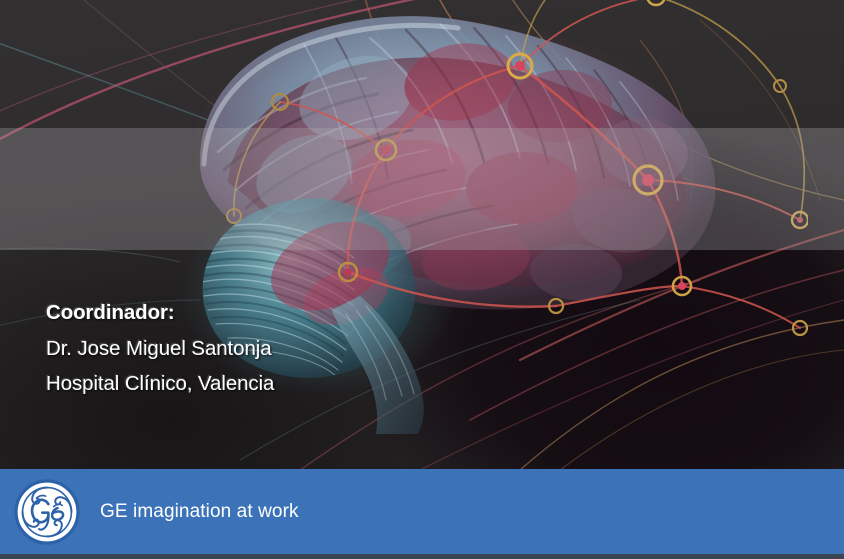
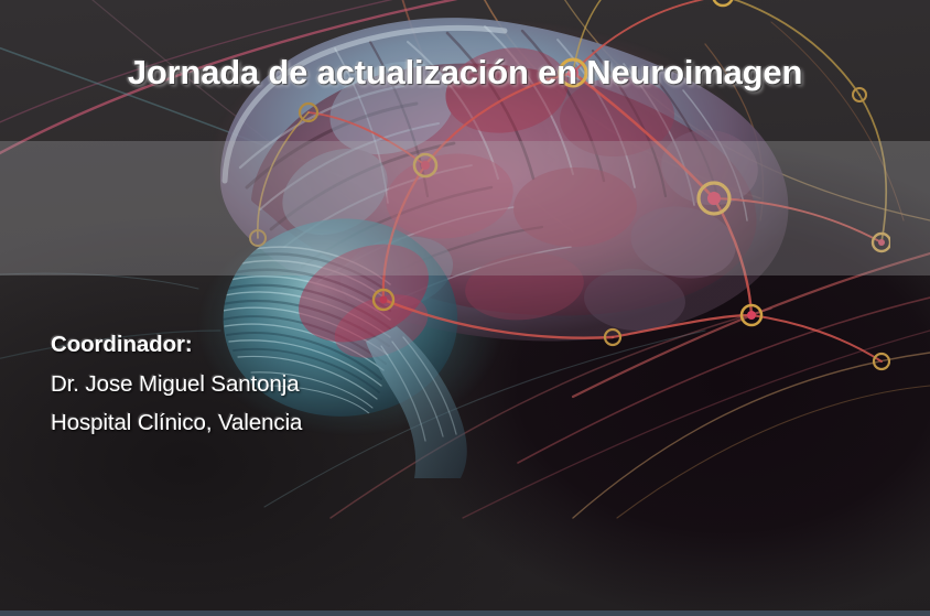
+ Jornada de actualización en Neuroimagen
  Coordinador:
  Dr. Jose Miguel Santonja
  Hospital Clínico, Valencia
- GE imagination at work
